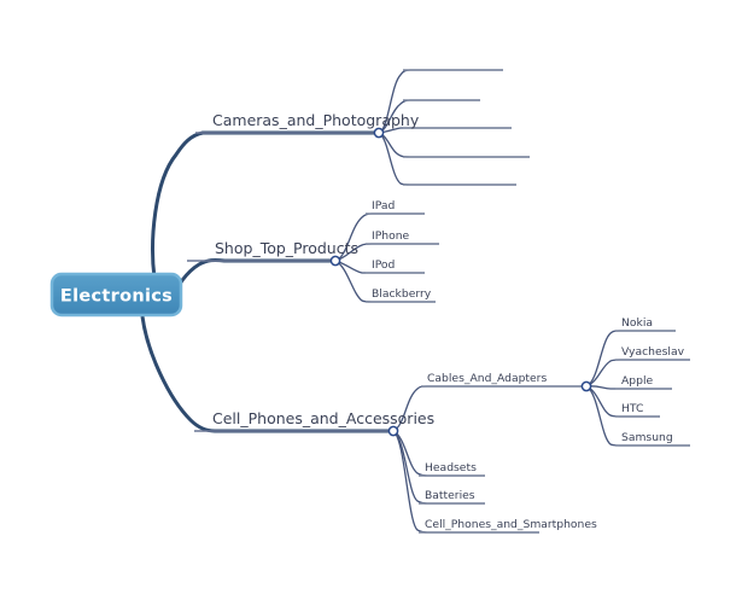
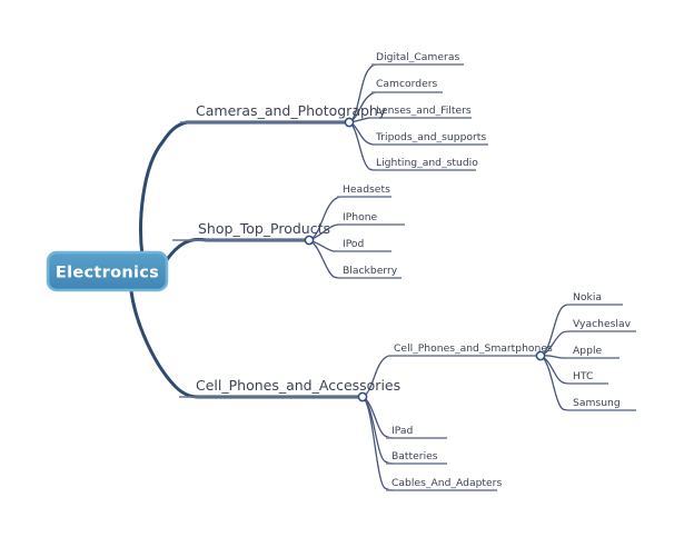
  Electronics
  Cameras_and_Photography
  Shop_Top_Products
  Cell_Phones_and_Accessories
+ Digital_Cameras
+ Camcorders
+ Lenses_and_Filters
+ Tripods_and_supports
+ Lighting_and_studio
- IPad
+ Headsets
  IPhone
  IPod
  Blackberry
- Cables_And_Adapters
+ Cell_Phones_and_Smartphones
- Headsets
+ IPad
  Batteries
- Cell_Phones_and_Smartphones
+ Cables_And_Adapters
  Nokia
  Vyacheslav
  Apple
  HTC
  Samsung
